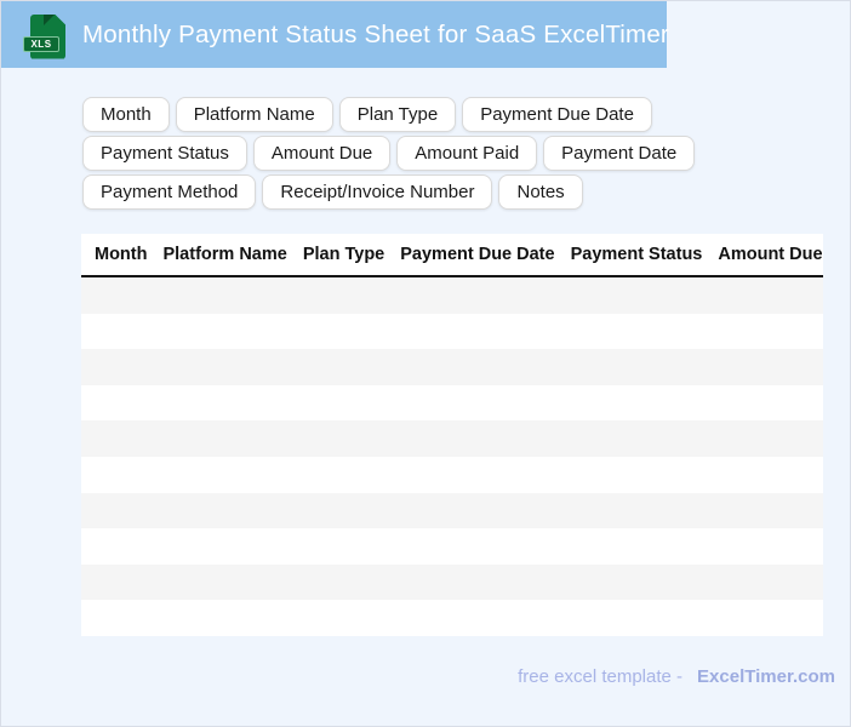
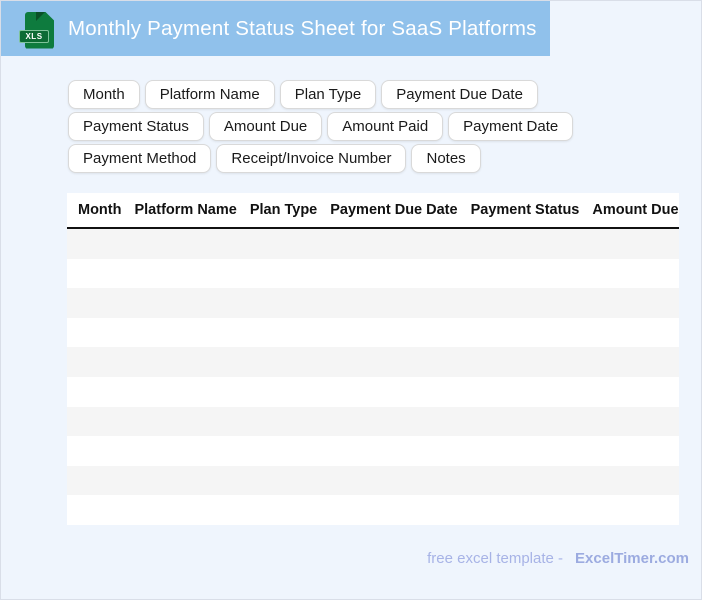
  XLS
- Monthly Payment Status Sheet for SaaS ExcelTimer
+ Monthly Payment Status Sheet for SaaS Platforms
  Month
  Platform Name
  Plan Type
  Payment Due Date
  Payment Status
  Amount Due
  Amount Paid
  Payment Date
  Payment Method
  Receipt/Invoice Number
  Notes
  Month
  Platform Name
  Plan Type
  Payment Due Date
  Payment Status
  Amount Due
  free excel template -
  ExcelTimer.com
